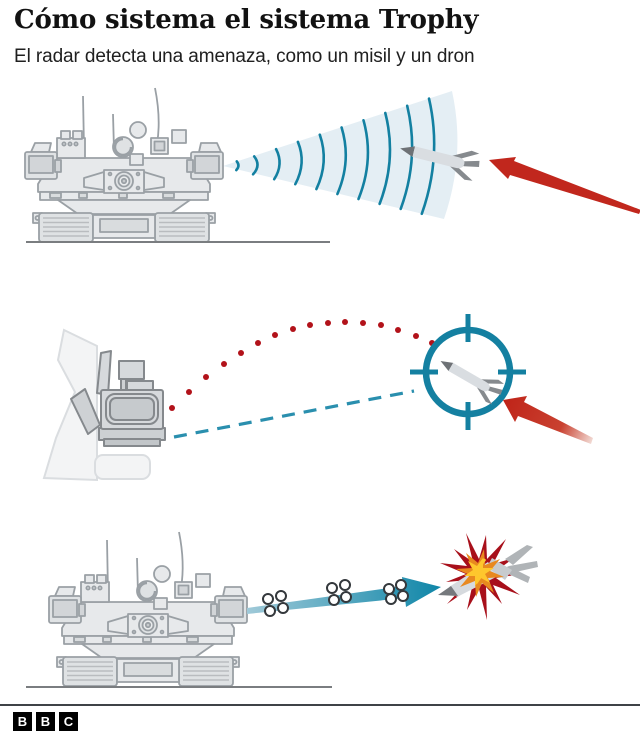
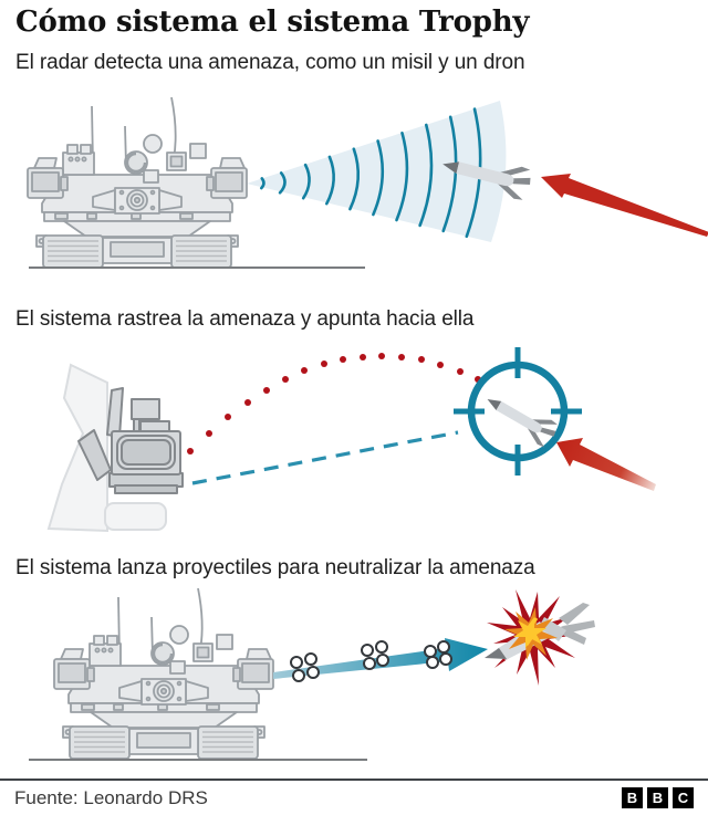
  Cómo sistema el sistema Trophy
  El radar detecta una amenaza, como un misil y un dron
+ El sistema rastrea la amenaza y apunta hacia ella
+ El sistema lanza proyectiles para neutralizar la amenaza
+ Fuente: Leonardo DRS
  B
  B
  C
